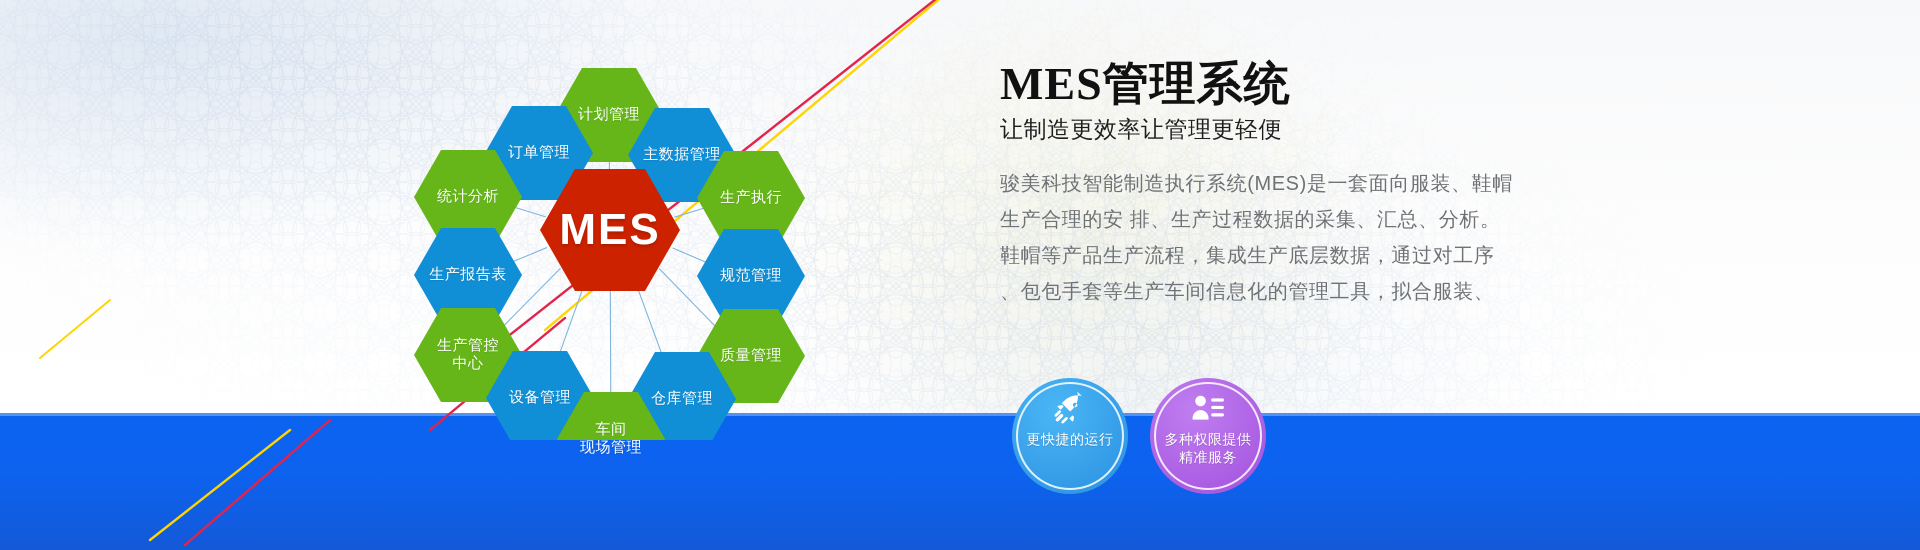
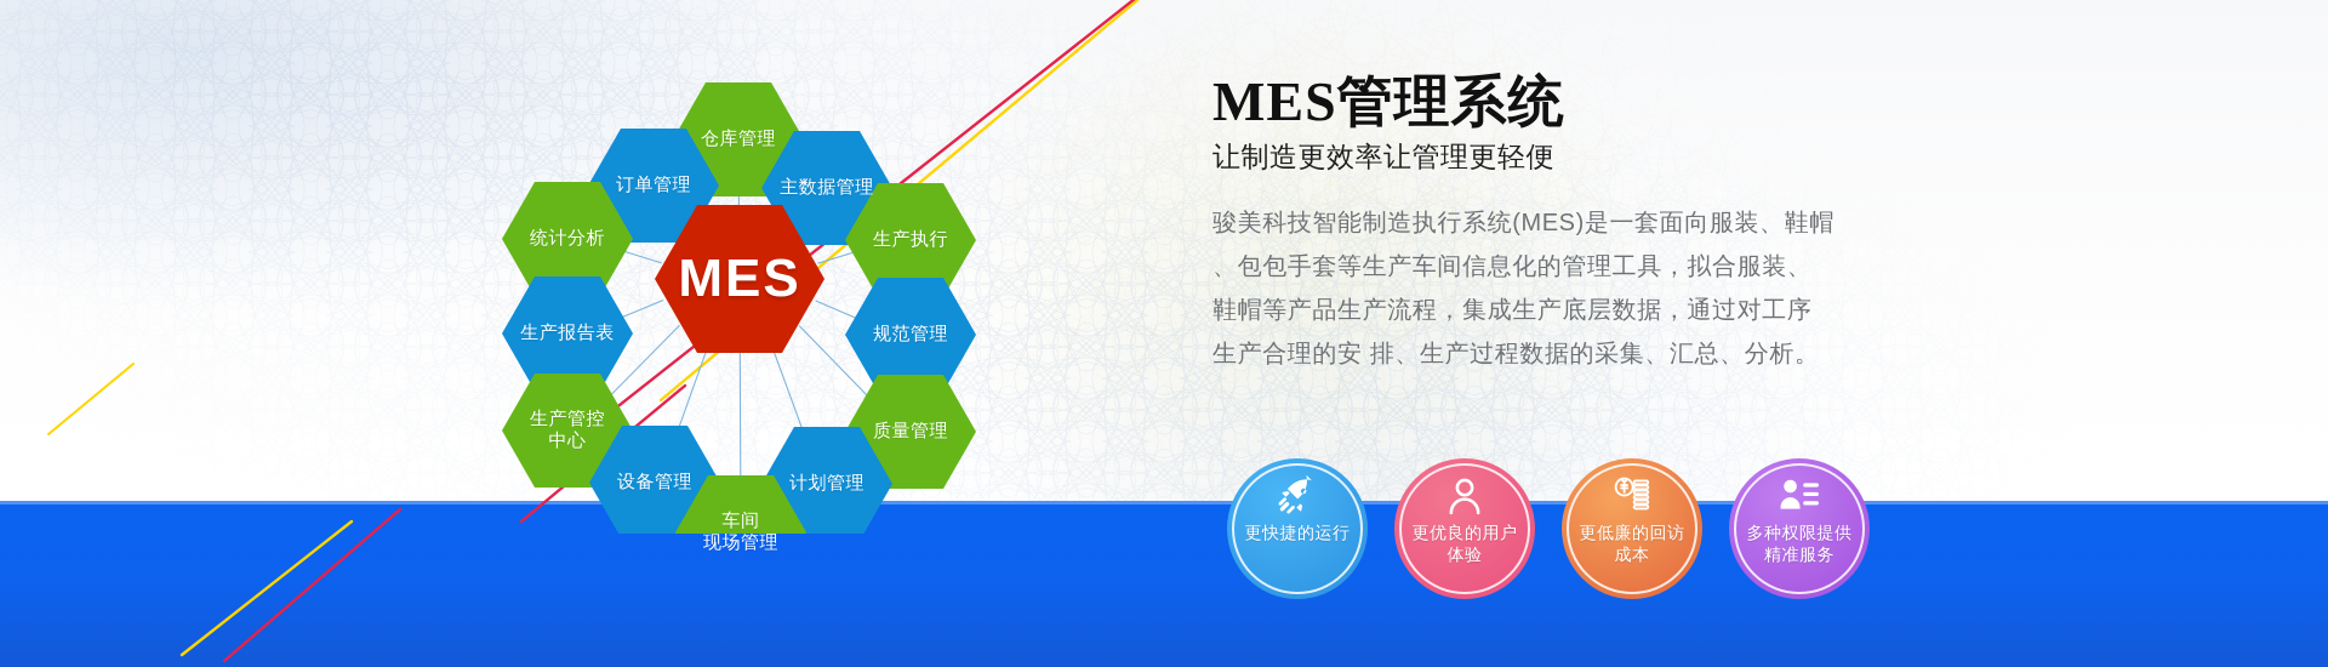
- 计划管理
+ 仓库管理
  订单管理
  主数据管理
  统计分析
  生产执行
  生产报告表
  规范管理
  生产管控
  中心
  质量管理
  设备管理
- 仓库管理
+ 计划管理
  车间
  现场管理
  MES
  MES管理系统
  让制造更效率让管理更轻便
  骏美科技智能制造执行系统(MES)是一套面向服装、鞋帽
- 生产合理的安 排、生产过程数据的采集、汇总、分析。
+ 、包包手套等生产车间信息化的管理工具，拟合服装、
  鞋帽等产品生产流程，集成生产底层数据，通过对工序
- 、包包手套等生产车间信息化的管理工具，拟合服装、
+ 生产合理的安 排、生产过程数据的采集、汇总、分析。
  更快捷的运行
+ 更优良的用户
+ 体验
+ 更低廉的回访
+ 成本
  多种权限提供
  精准服务
